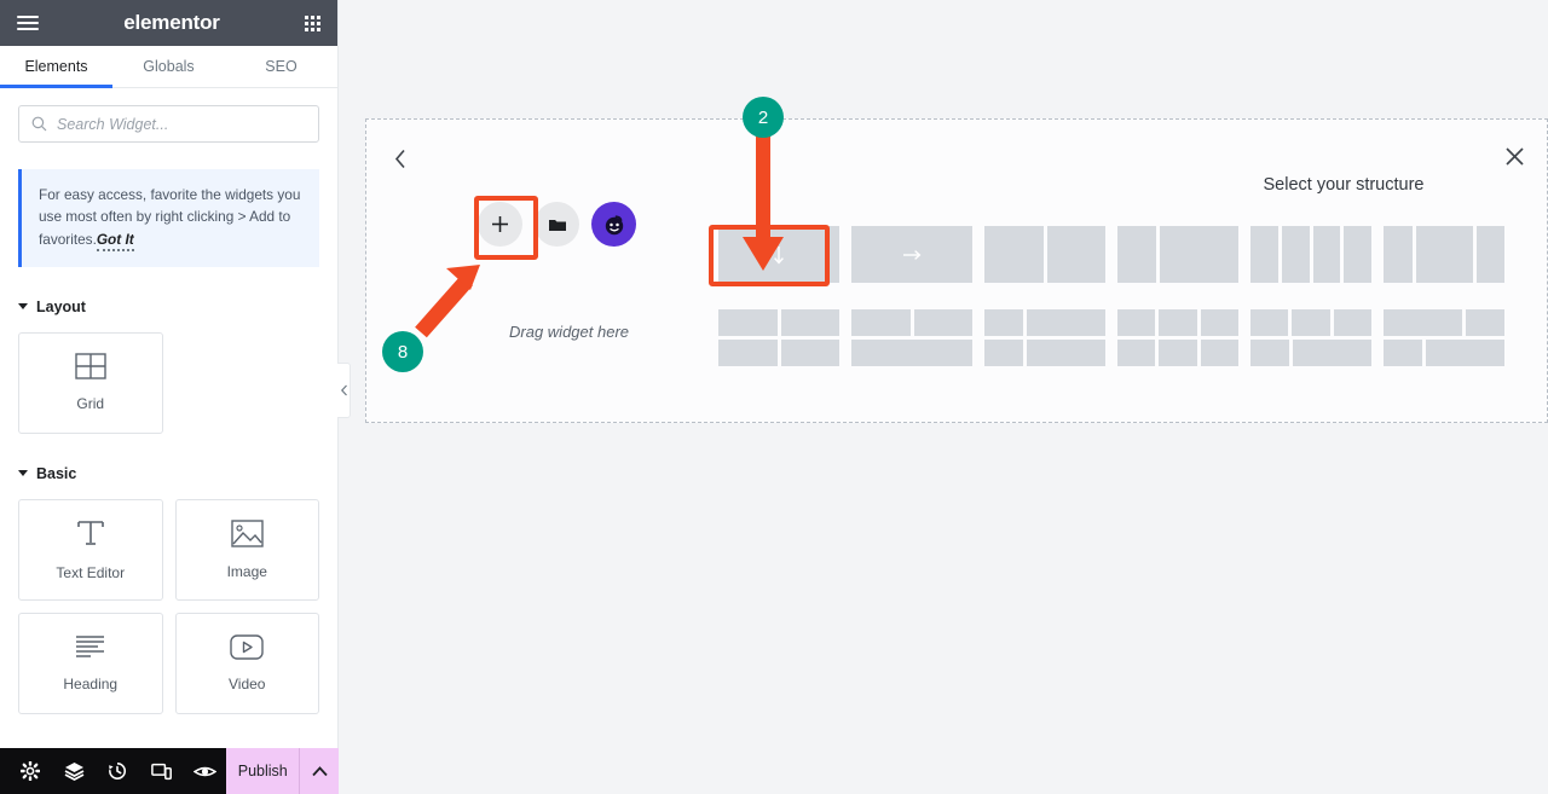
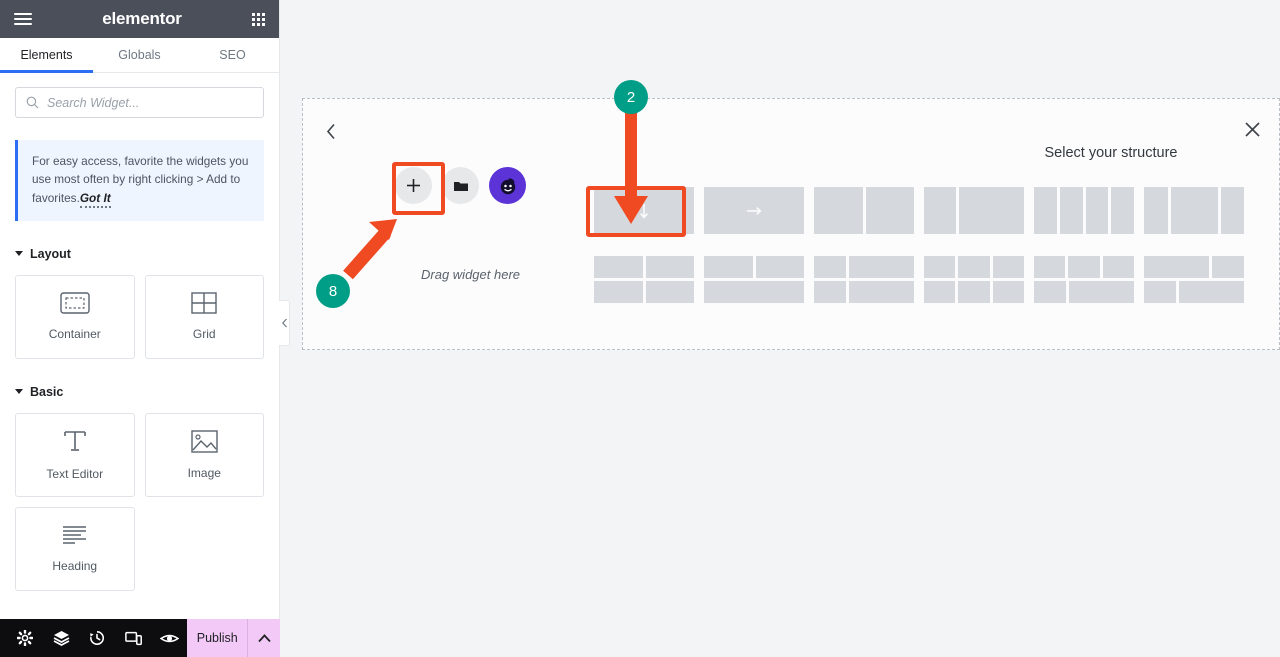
  elementor
  Elements
  Globals
  SEO
  Search Widget...
  For easy access, favorite the widgets you use most often by right clicking > Add to favorites.Got It
  Layout
+ Container
  Grid
  Basic
  Text Editor
  Image
  Heading
- Video
  Select your structure
  Drag widget here
  Publish
  8
  2
